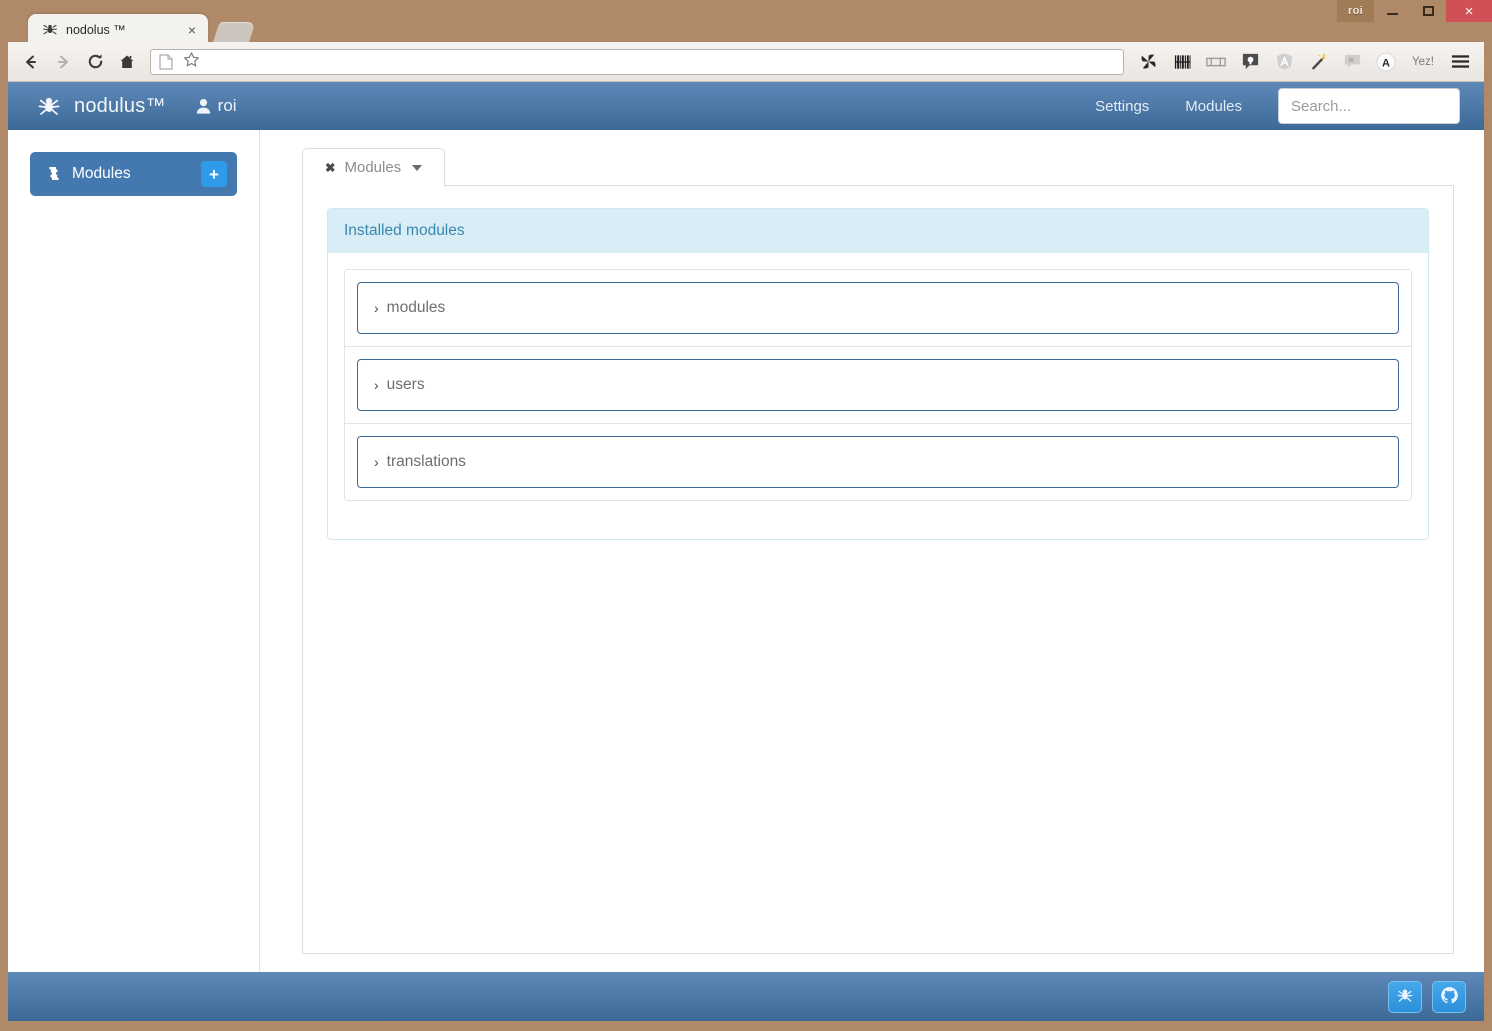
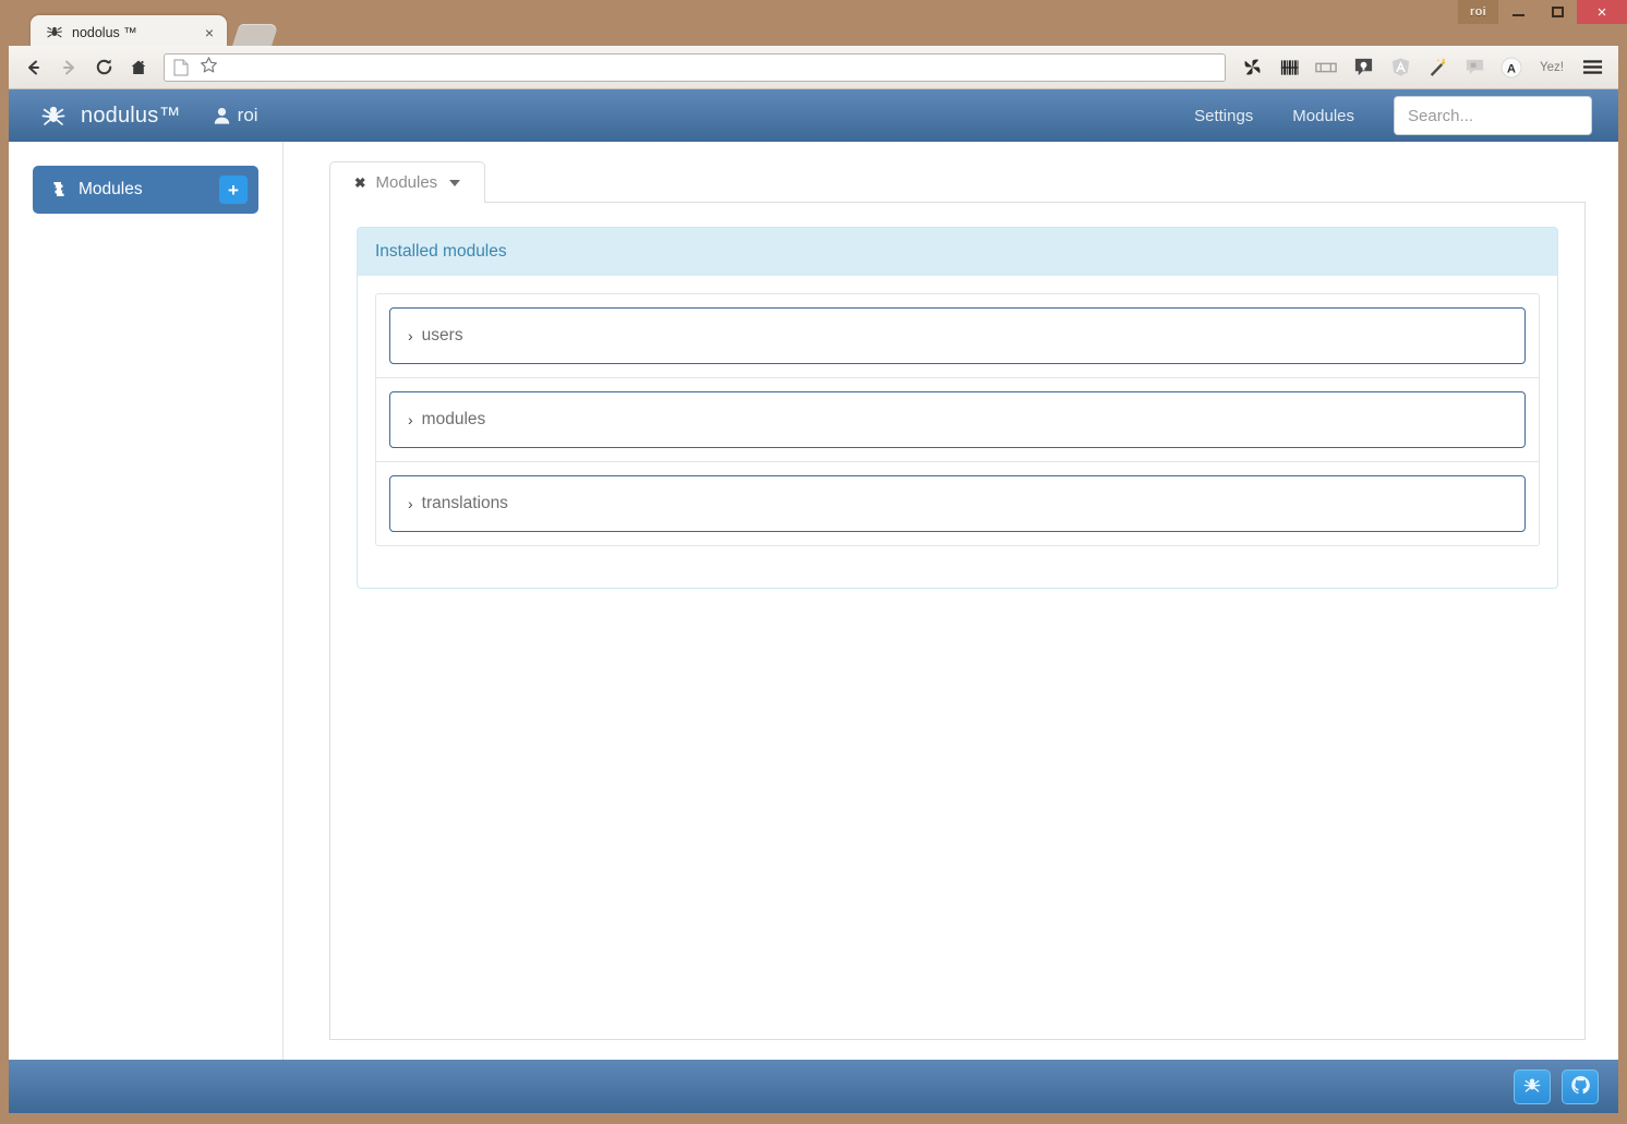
  roi
  ×
  nodolus ™
  ×
  A
  Yez!
  nodulus™
  roi
  Settings
  Modules
  Search...
  Modules
  +
  ✖
  Modules
  Installed modules
  ›
- modules
+ users
  ›
- users
+ modules
  ›
  translations
